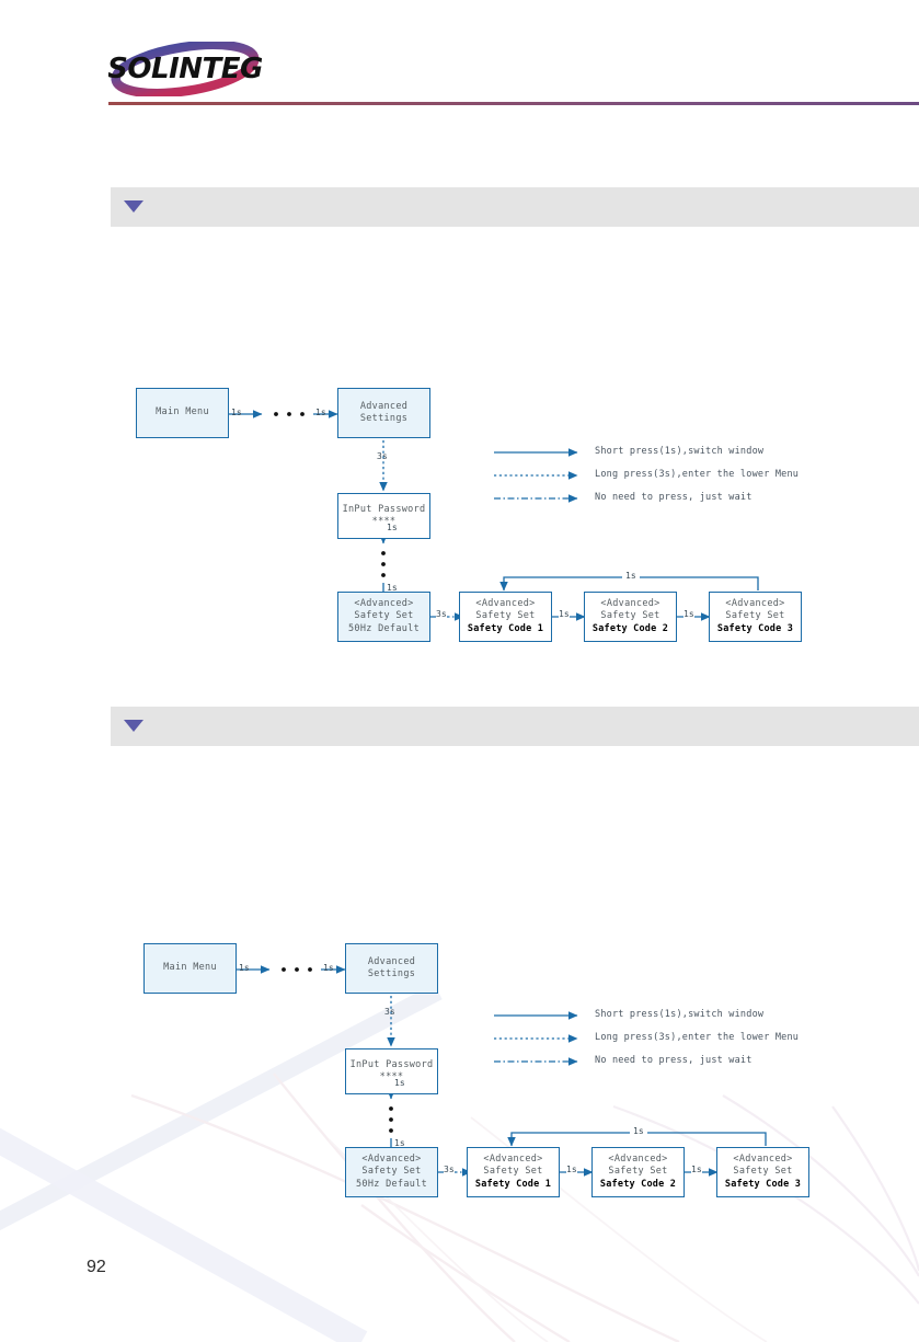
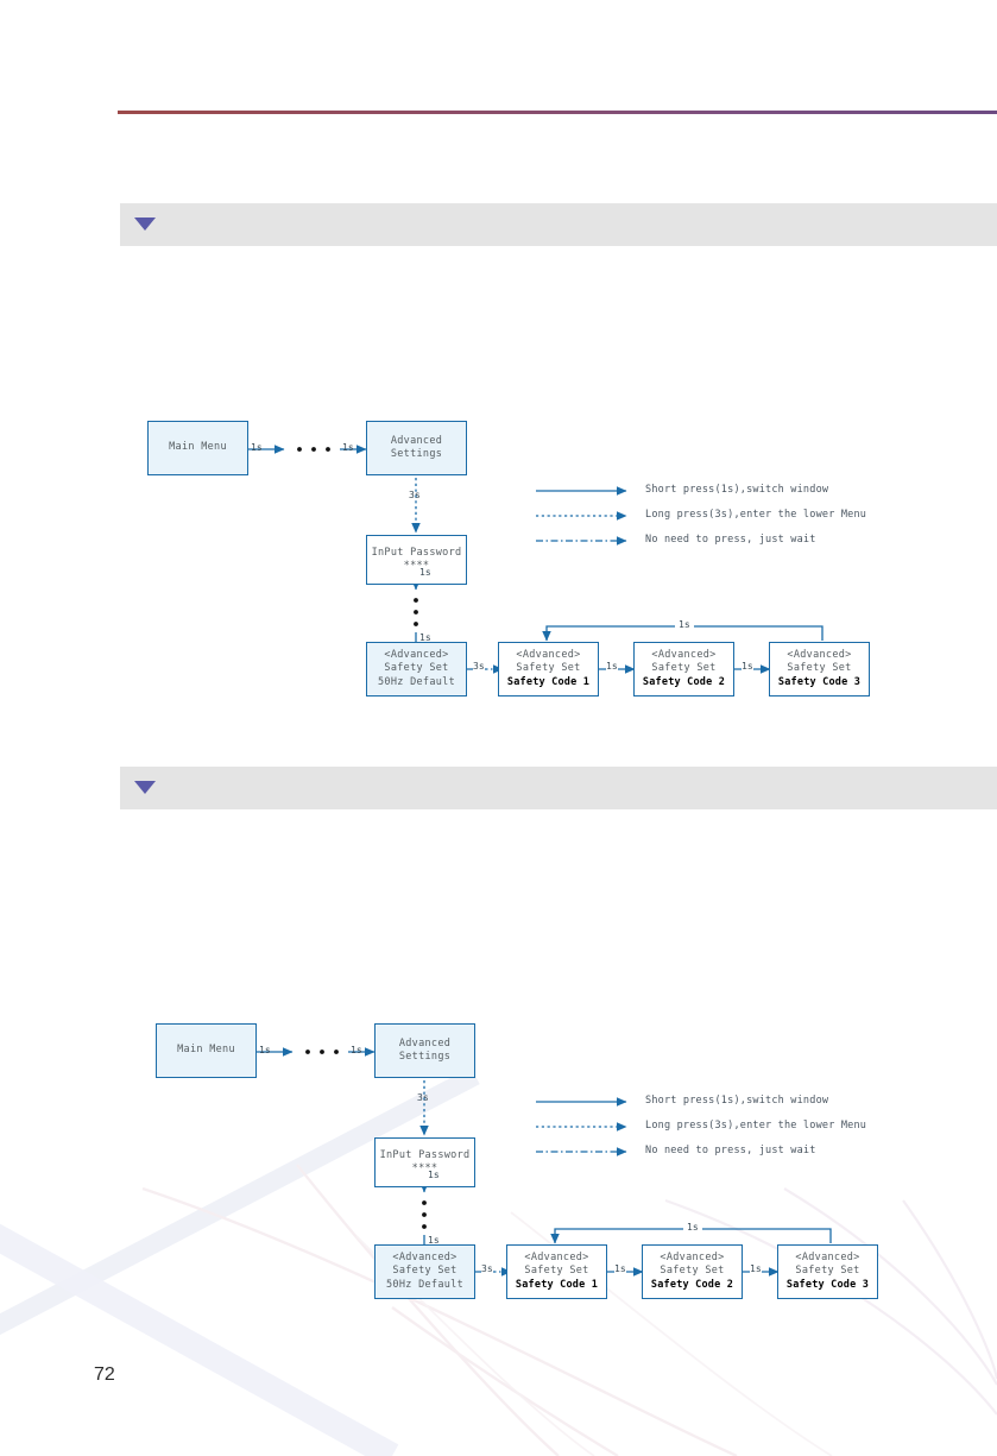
- SOLINTEG
  Main Menu
  Advanced
  Settings
  InPut Password
  ****
  <Advanced>
  Safety Set
  50Hz Default
  <Advanced>
  Safety Set
  Safety Code 1
  <Advanced>
  Safety Set
  Safety Code 2
  <Advanced>
  Safety Set
  Safety Code 3
  1s
  1s
  3s
  1s
  1s
  3s
  1s
  1s
  1s
  Short press(1s),switch window
  Long press(3s),enter the lower Menu
  No need to press, just wait
  Main Menu
  Advanced
  Settings
  InPut Password
  ****
  <Advanced>
  Safety Set
  50Hz Default
  <Advanced>
  Safety Set
  Safety Code 1
  <Advanced>
  Safety Set
  Safety Code 2
  <Advanced>
  Safety Set
  Safety Code 3
  1s
  1s
  3s
  1s
  1s
  3s
  1s
  1s
  1s
  Short press(1s),switch window
  Long press(3s),enter the lower Menu
  No need to press, just wait
- 92
+ 72
